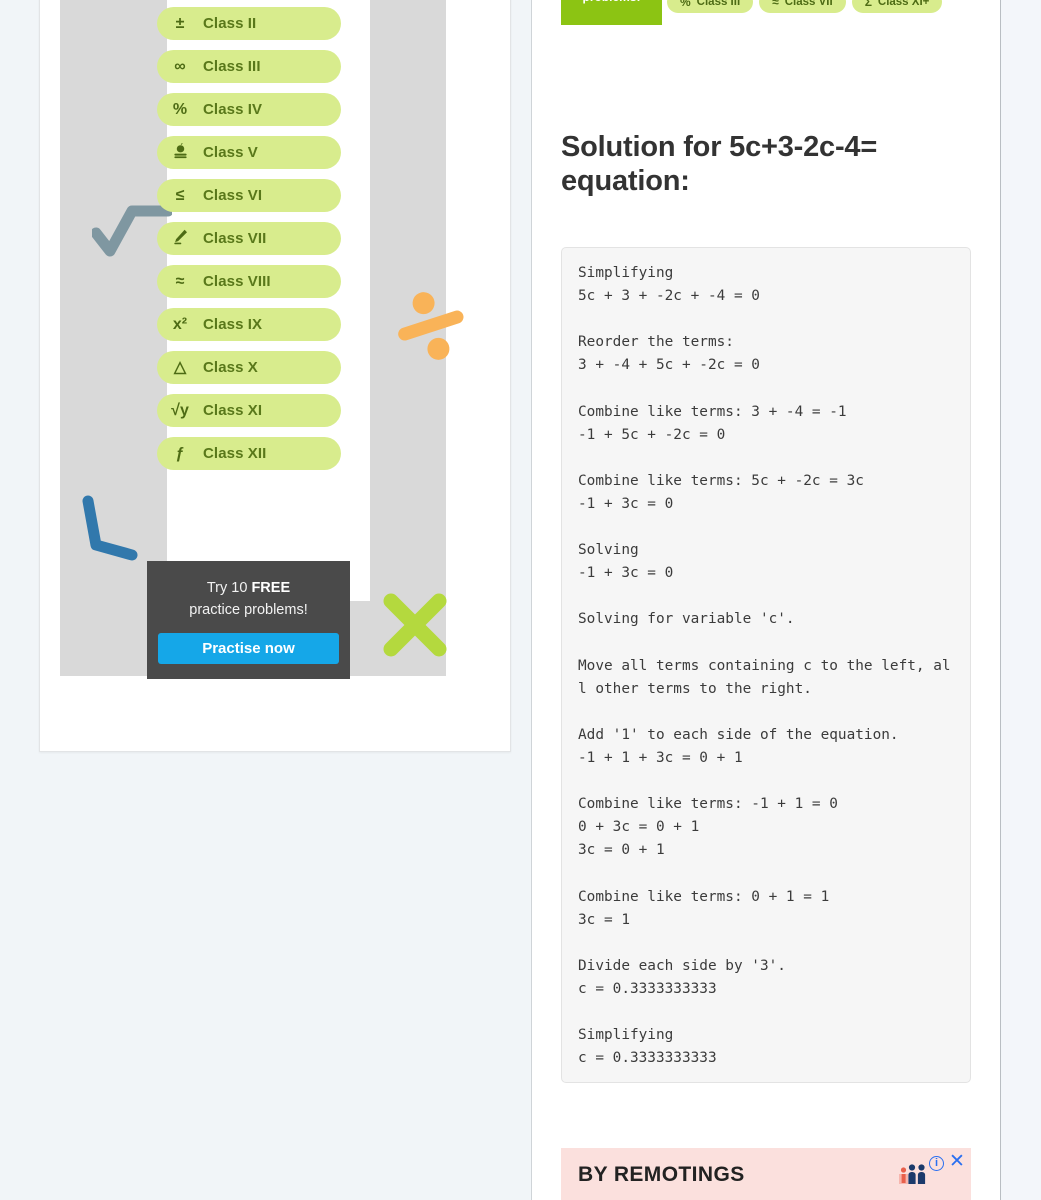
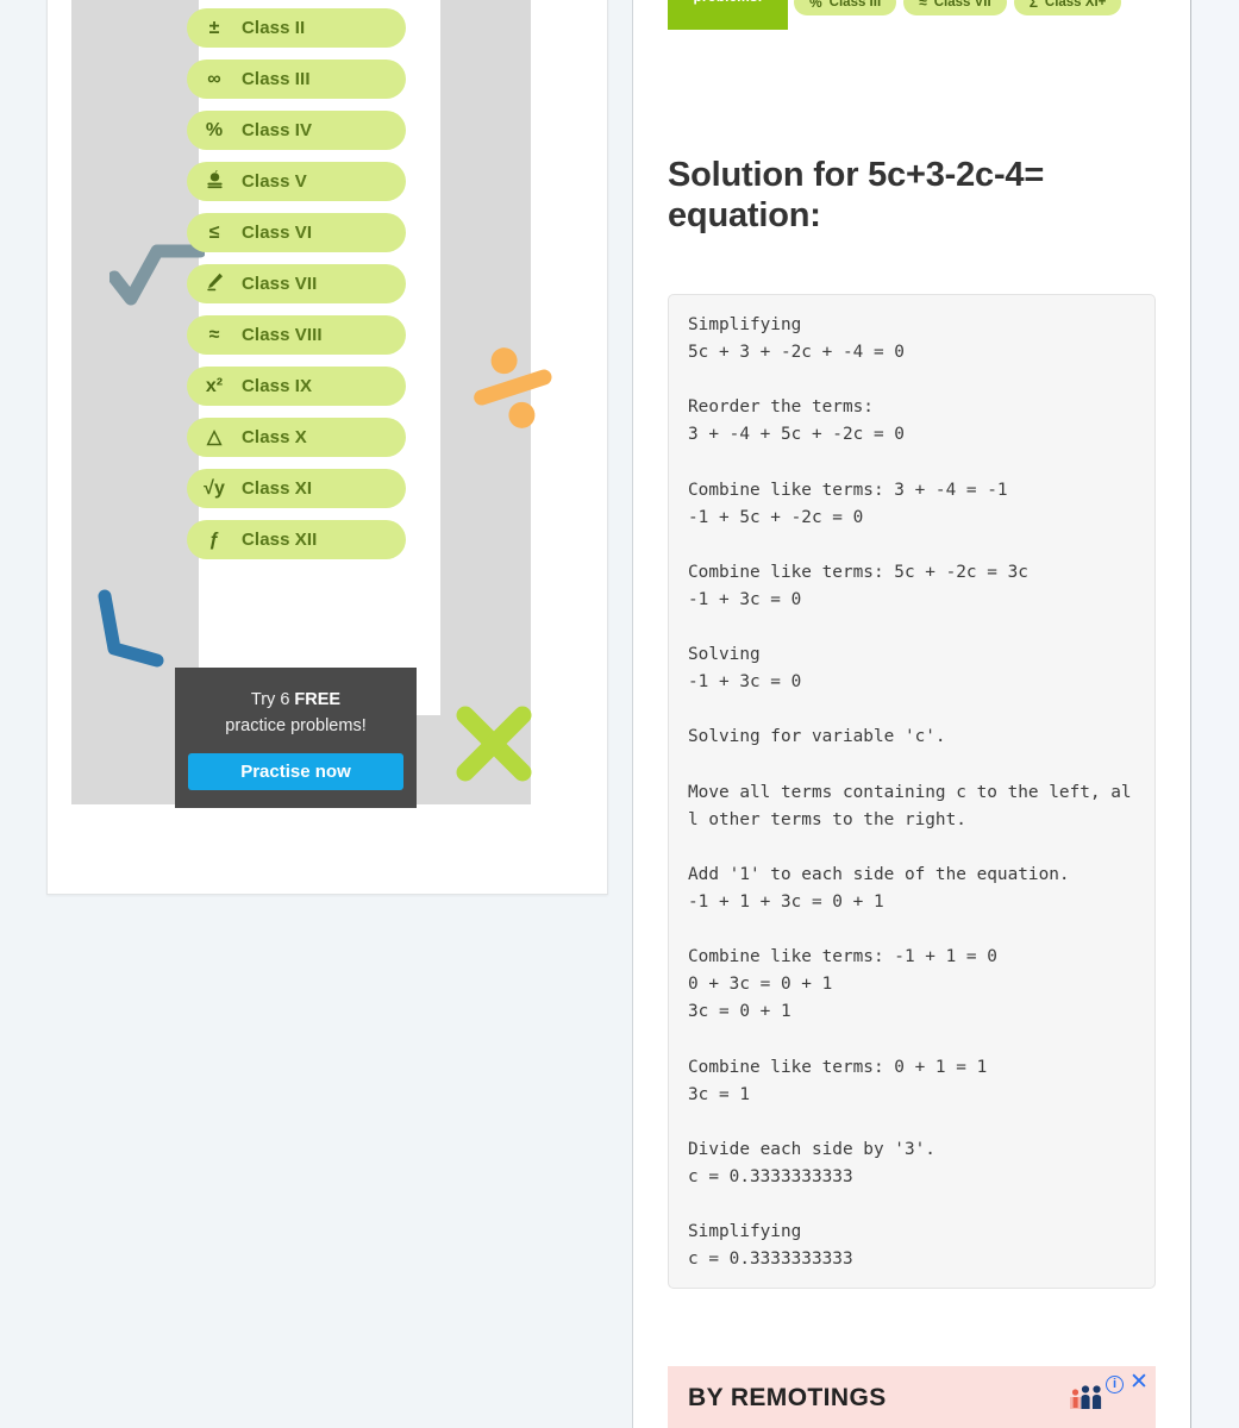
  ±
  Class II
  ∞
  Class III
  %
  Class IV
  Class V
  ≤
  Class VI
  Class VII
  ≈
  Class VIII
  x²
  Class IX
  △
  Class X
  √y
  Class XI
  ƒ
  Class XII
- Try 10 FREE
+ Try 6 FREE
  practice problems!
  Practise now
  %
  Class III
  ≈
  Class VII
  Σ
  Class XI+
  Solution for 5c+3-2c-4= equation:
  Simplifying
  5c + 3 + -2c + -4 = 0
  Reorder the terms:
  3 + -4 + 5c + -2c = 0
  Combine like terms: 3 + -4 = -1
  -1 + 5c + -2c = 0
  Combine like terms: 5c + -2c = 3c
  -1 + 3c = 0
  Solving
  -1 + 3c = 0
  Solving for variable 'c'.
  Move all terms containing c to the left, all other terms to the right.
  Add '1' to each side of the equation.
  -1 + 1 + 3c = 0 + 1
  Combine like terms: -1 + 1 = 0
  0 + 3c = 0 + 1
  3c = 0 + 1
  Combine like terms: 0 + 1 = 1
  3c = 1
  Divide each side by '3'.
  c = 0.3333333333
  Simplifying
  c = 0.3333333333
  BY REMOTINGS
  i
  ✕
